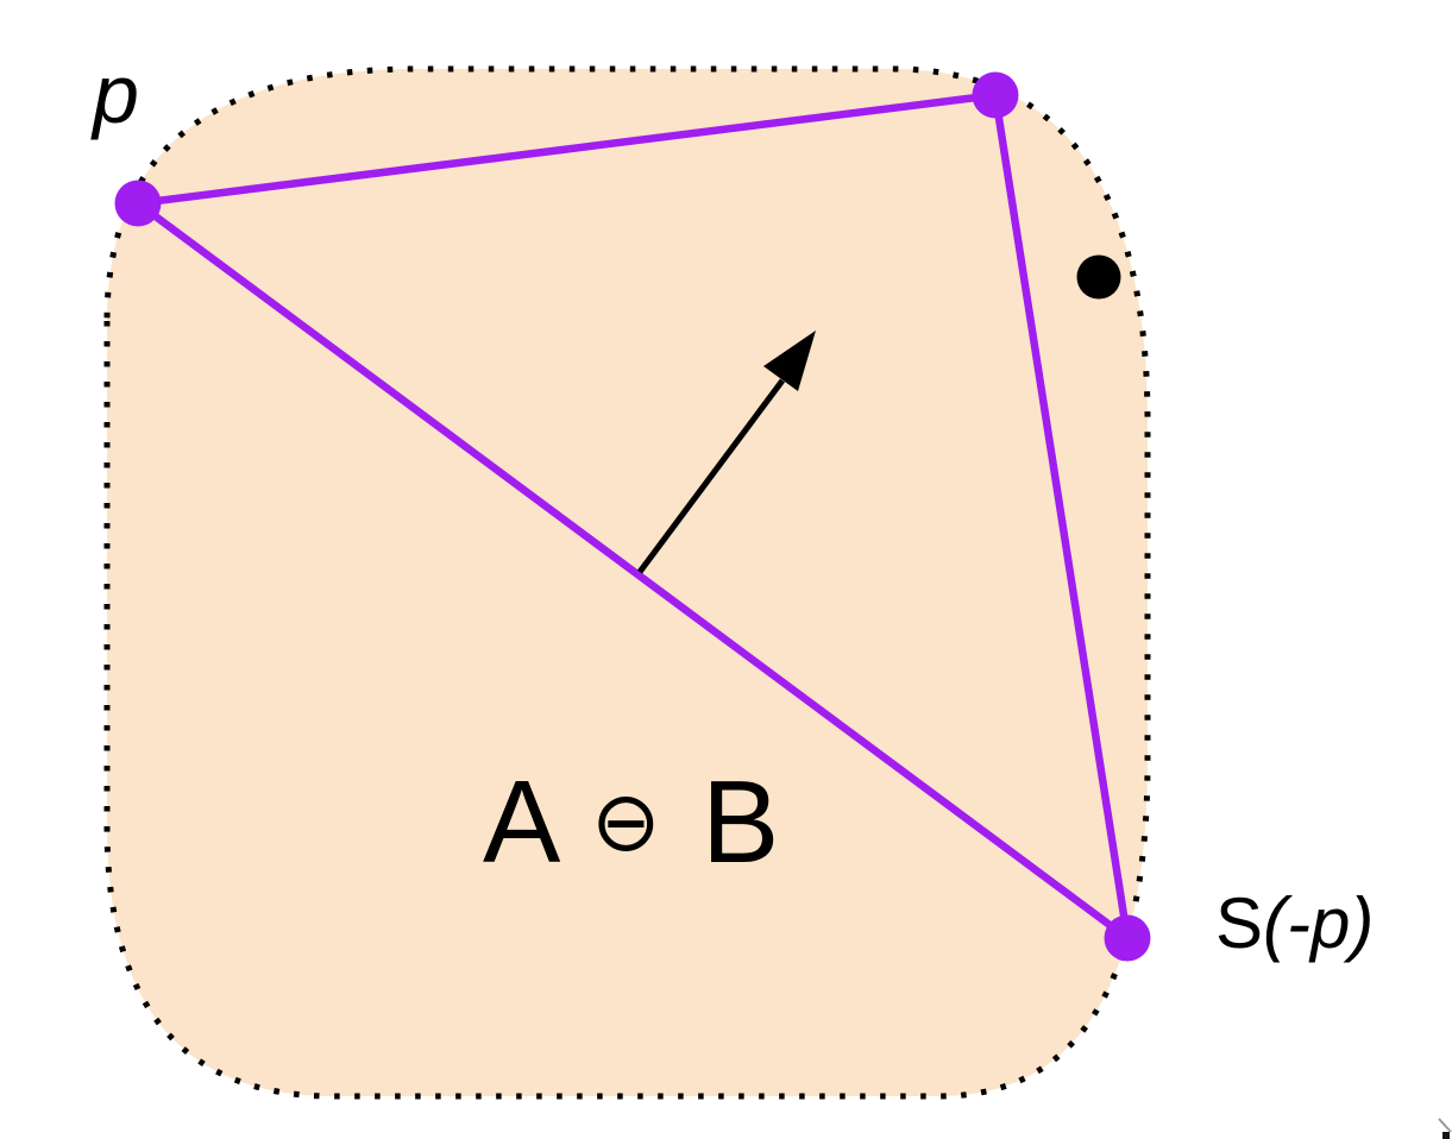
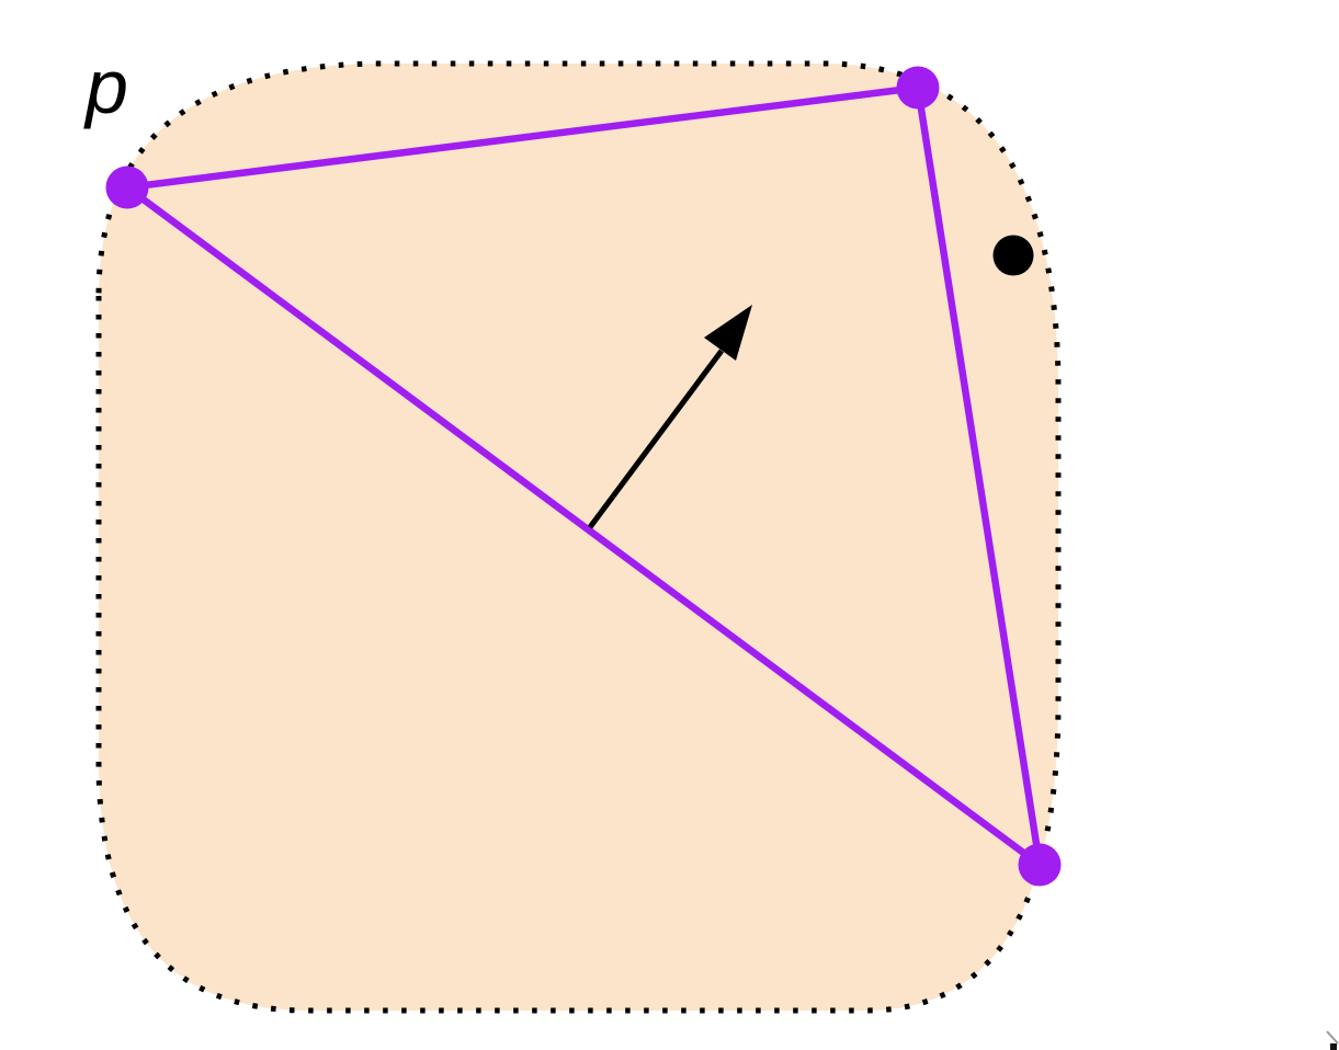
  p
- A ⊖ B
- S(-p)
